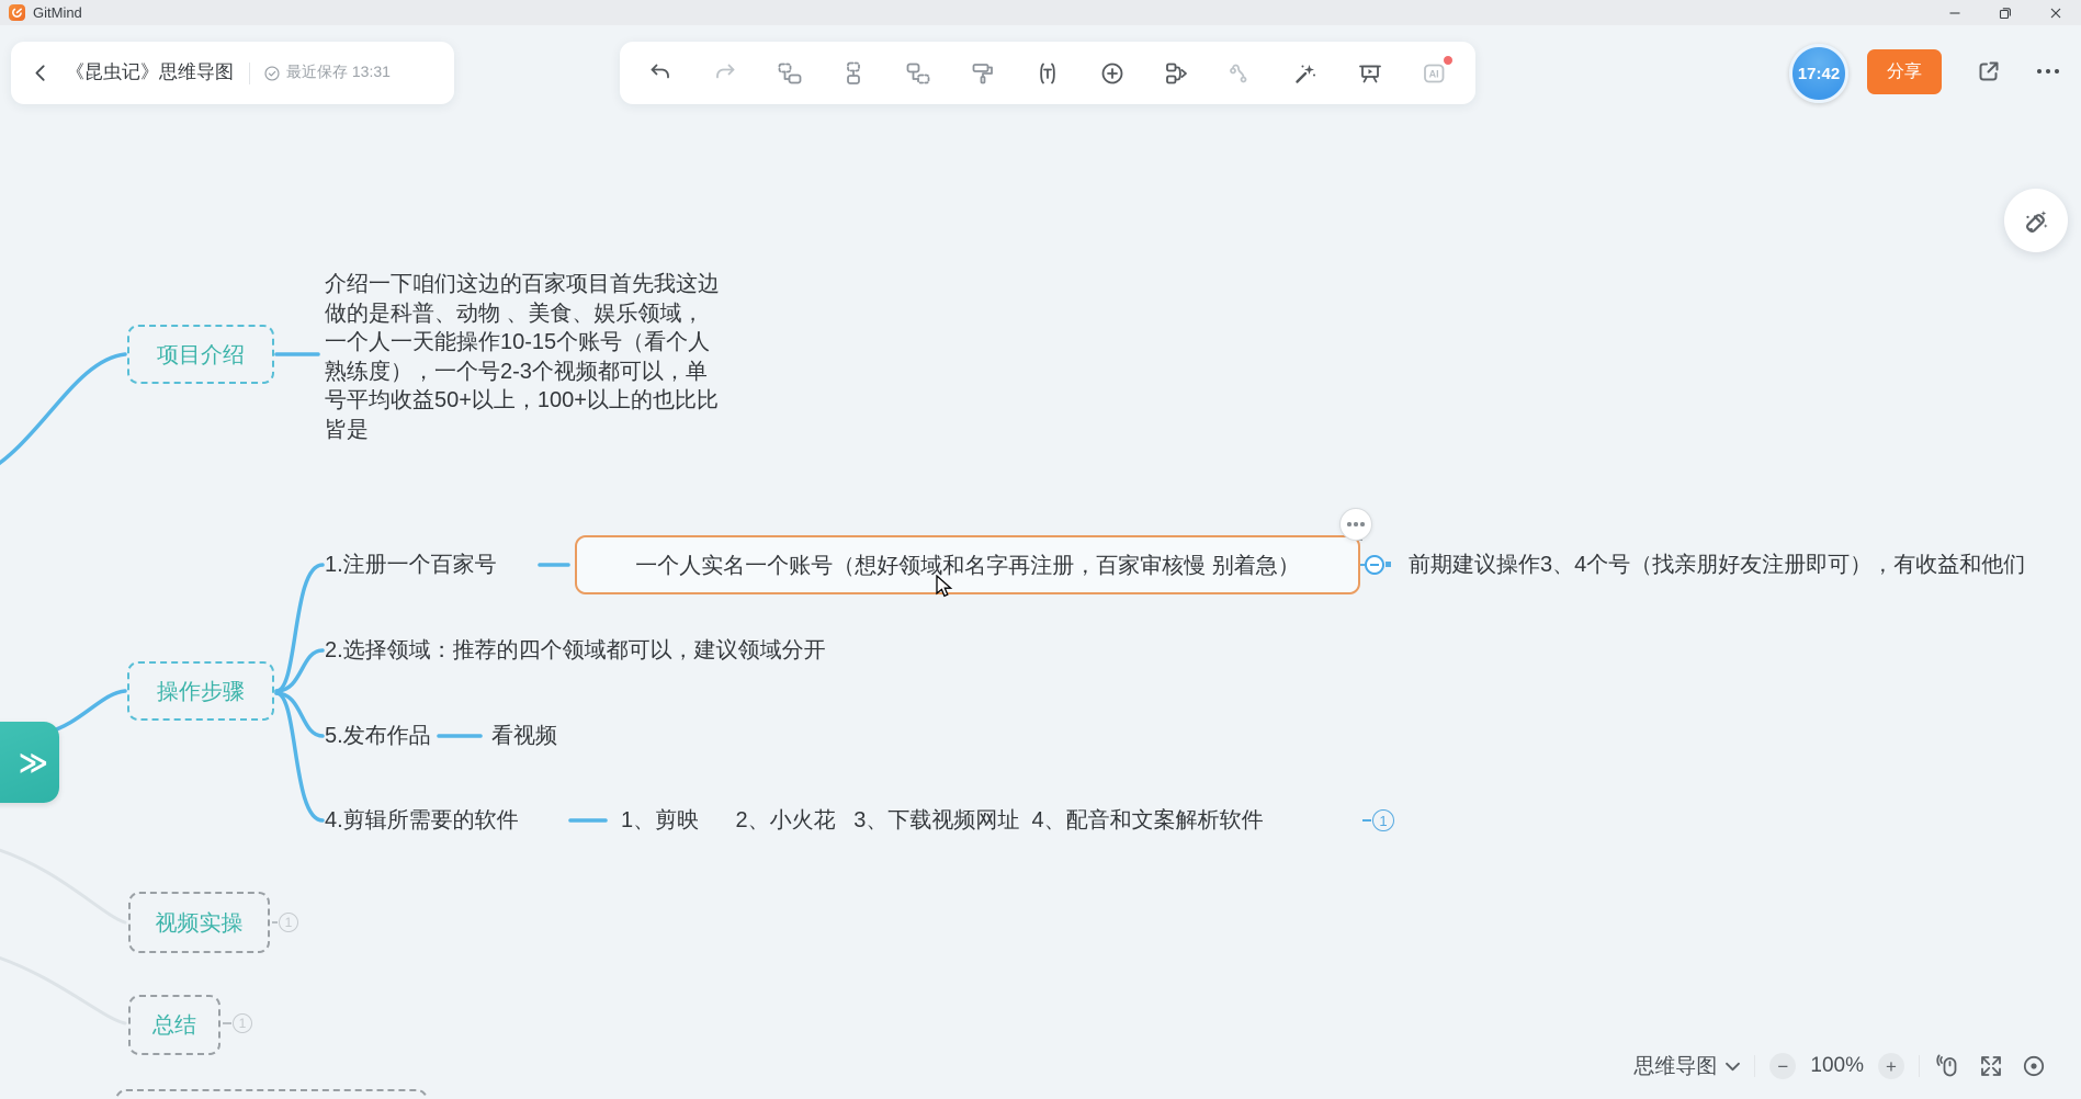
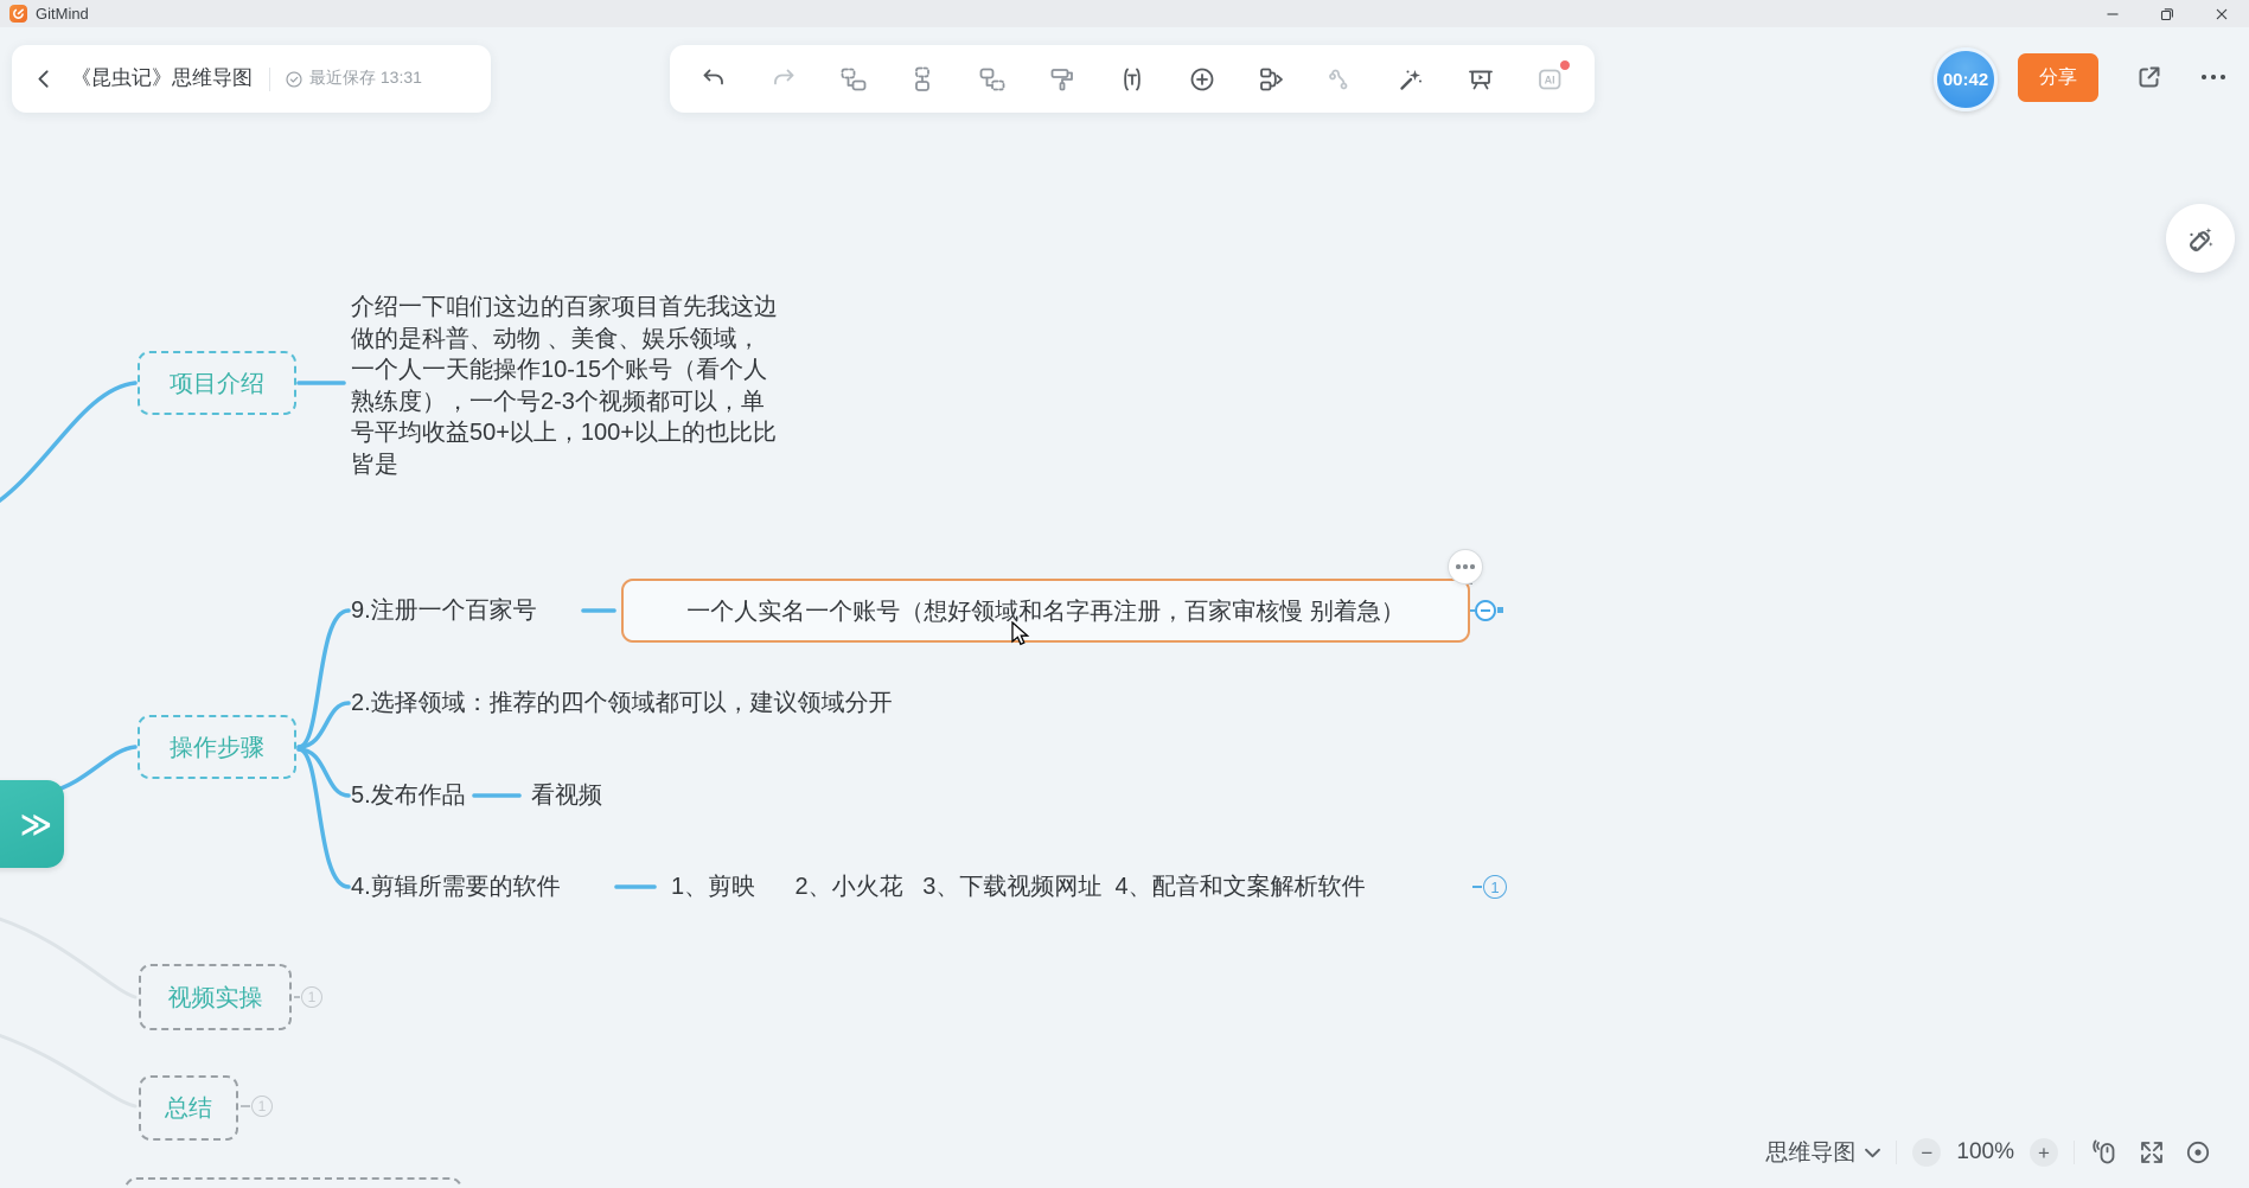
  GitMind
  ≫
  项目介绍
  介绍一下咱们这边的百家项目首先我这边
  做的是科普、动物 、美食、娱乐领域，
  一个人一天能操作10-15个账号（看个人
  熟练度），一个号2-3个视频都可以，单
  号平均收益50+以上，100+以上的也比比
  皆是
  操作步骤
- 1.注册一个百家号
+ 9.注册一个百家号
  一个人实名一个账号（想好领域和名字再注册，百家审核慢 别着急）
- 前期建议操作3、4个号（找亲朋好友注册即可），有收益和他们
  2.选择领域：推荐的四个领域都可以，建议领域分开
  5.发布作品
  看视频
  4.剪辑所需要的软件
  1、剪映 2、小火花 3、下载视频网址 4、配音和文案解析软件
  1
  视频实操
  1
  总结
  1
  《昆虫记》思维导图
  最近保存 13:31
  AI
- 17:42
+ 00:42
  分享
  思维导图
  −
  100%
  +
